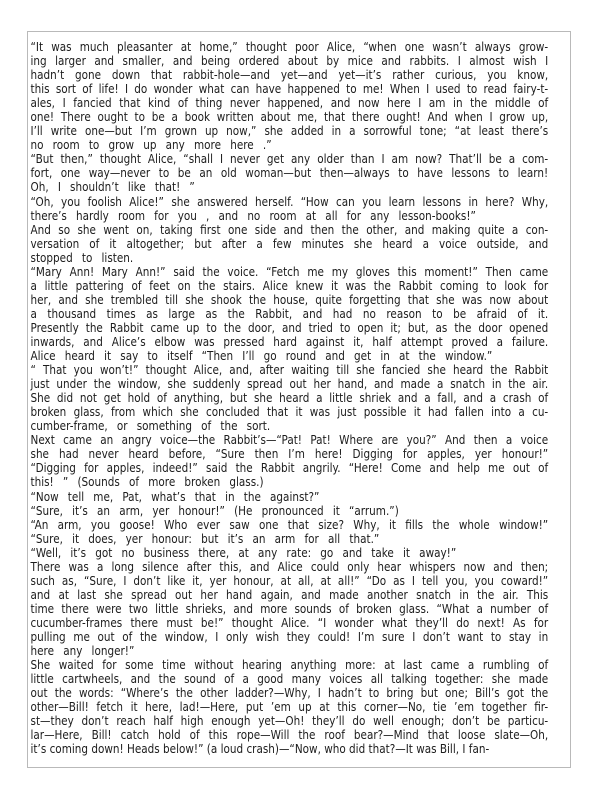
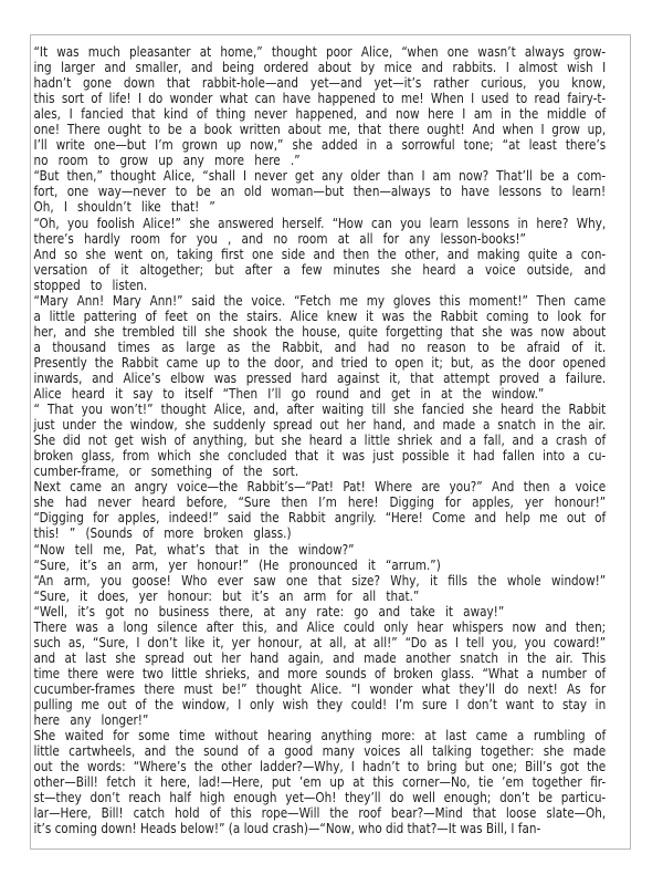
  “It was much pleasanter at home,” thought poor Alice, “when one wasn’t always grow-
  ing larger and smaller, and being ordered about by mice and rabbits. I almost wish I
  hadn’t gone down that rabbit-hole—and yet—and yet—it’s rather curious, you know,
  this sort of life! I do wonder what can have happened to me! When I used to read fairy-t-
  ales, I fancied that kind of thing never happened, and now here I am in the middle of
  one! There ought to be a book written about me, that there ought! And when I grow up,
  I’ll write one—but I’m grown up now,” she added in a sorrowful tone; “at least there’s
  no room to grow up any more here .”
  “But then,” thought Alice, “shall I never get any older than I am now? That’ll be a com-
  fort, one way—never to be an old woman—but then—always to have lessons to learn!
  Oh, I shouldn’t like that! ”
  “Oh, you foolish Alice!” she answered herself. “How can you learn lessons in here? Why,
  there’s hardly room for you , and no room at all for any lesson-books!”
  And so she went on, taking first one side and then the other, and making quite a con-
  versation of it altogether; but after a few minutes she heard a voice outside, and
  stopped to listen.
  “Mary Ann! Mary Ann!” said the voice. “Fetch me my gloves this moment!” Then came
  a little pattering of feet on the stairs. Alice knew it was the Rabbit coming to look for
  her, and she trembled till she shook the house, quite forgetting that she was now about
  a thousand times as large as the Rabbit, and had no reason to be afraid of it.
  Presently the Rabbit came up to the door, and tried to open it; but, as the door opened
- inwards, and Alice’s elbow was pressed hard against it, half attempt proved a failure.
+ inwards, and Alice’s elbow was pressed hard against it, that attempt proved a failure.
  Alice heard it say to itself “Then I’ll go round and get in at the window.”
  “ That you won’t!” thought Alice, and, after waiting till she fancied she heard the Rabbit
  just under the window, she suddenly spread out her hand, and made a snatch in the air.
- She did not get hold of anything, but she heard a little shriek and a fall, and a crash of
+ She did not get wish of anything, but she heard a little shriek and a fall, and a crash of
  broken glass, from which she concluded that it was just possible it had fallen into a cu-
  cumber-frame, or something of the sort.
  Next came an angry voice—the Rabbit’s—“Pat! Pat! Where are you?” And then a voice
  she had never heard before, “Sure then I’m here! Digging for apples, yer honour!”
  “Digging for apples, indeed!” said the Rabbit angrily. “Here! Come and help me out of
  this! ” (Sounds of more broken glass.)
- “Now tell me, Pat, what’s that in the against?”
+ “Now tell me, Pat, what’s that in the window?”
  “Sure, it’s an arm, yer honour!” (He pronounced it “arrum.”)
  “An arm, you goose! Who ever saw one that size? Why, it fills the whole window!”
  “Sure, it does, yer honour: but it’s an arm for all that.”
  “Well, it’s got no business there, at any rate: go and take it away!”
  There was a long silence after this, and Alice could only hear whispers now and then;
  such as, “Sure, I don’t like it, yer honour, at all, at all!” “Do as I tell you, you coward!”
  and at last she spread out her hand again, and made another snatch in the air. This
  time there were two little shrieks, and more sounds of broken glass. “What a number of
  cucumber-frames there must be!” thought Alice. “I wonder what they’ll do next! As for
  pulling me out of the window, I only wish they could! I’m sure I don’t want to stay in
  here any longer!”
  She waited for some time without hearing anything more: at last came a rumbling of
  little cartwheels, and the sound of a good many voices all talking together: she made
  out the words: “Where’s the other ladder?—Why, I hadn’t to bring but one; Bill’s got the
  other—Bill! fetch it here, lad!—Here, put ’em up at this corner—No, tie ’em together fir-
  st—they don’t reach half high enough yet—Oh! they’ll do well enough; don’t be particu-
  lar—Here, Bill! catch hold of this rope—Will the roof bear?—Mind that loose slate—Oh,
  it’s coming down! Heads below!” (a loud crash)—“Now, who did that?—It was Bill, I fan-
